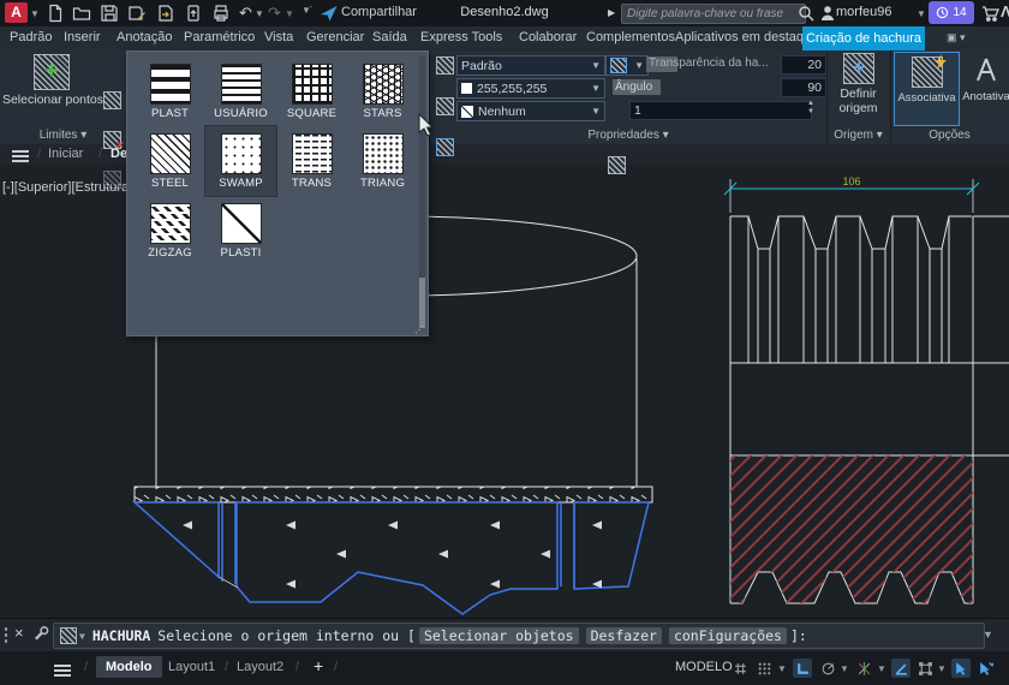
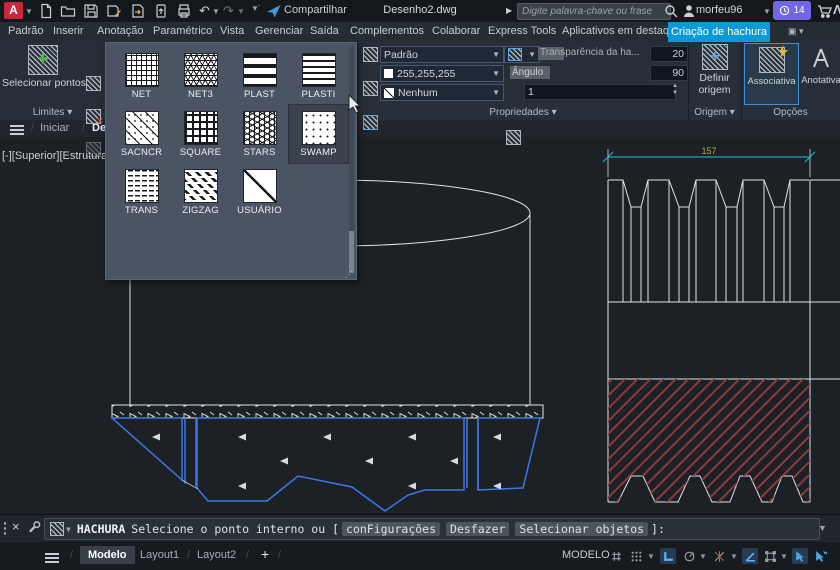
  A
  ▼
  ↶
  ▼
  ↷
  ▼
  ▼̄
  Compartilhar
  Desenho2.dwg
  ▶
  Digite palavra-chave ou frase
  morfeu96
  ▼
  14
  Λ
  Padrão
  Inserir
  Anotação
  Paramétrico
  Vista
  Gerenciar
  Saída
- Express Tools
+ Complementos
  Colaborar
- Complementos
+ Express Tools
  Aplicativos em destaq
  Criação de hachura
  ▣ ▾
  +
  Selecionar pontos
  ×
  Limites ▾
  Padrão
  ▼
  ▼
  Transparência da ha...
  20
  255,255,255
  ▼
  Ângulo
  90
  Nenhum
  ▼
  1
  Propriedades ▾
  +
  Definir
  origem
  Origem ▾
  Associativa
  Anotativa
  Opções
  /
  Iniciar
  /
- 106
+ 157
  [-][Superior][Estrutur
+ NET
+ NET3
  PLAST
- USUÁRIO
+ PLASTI
+ SACNCR
  SQUARE
  STARS
- STEEL
  SWAMP
  TRANS
- TRIANG
  ZIGZAG
- PLASTI
+ USUÁRIO
  ⋰
  ×
  ▼
  HACHURA
- Selecione o origem interno ou [
+ Selecione o ponto interno ou [
- Selecionar objetos
+ conFigurações
  Desfazer
- conFigurações
+ Selecionar objetos
  ]:
  ▼
  /
  Modelo
  Layout1
  /
  Layout2
  /
  +
  /
  MODELO
  ▼
  ▼
  ▼
  ▼
